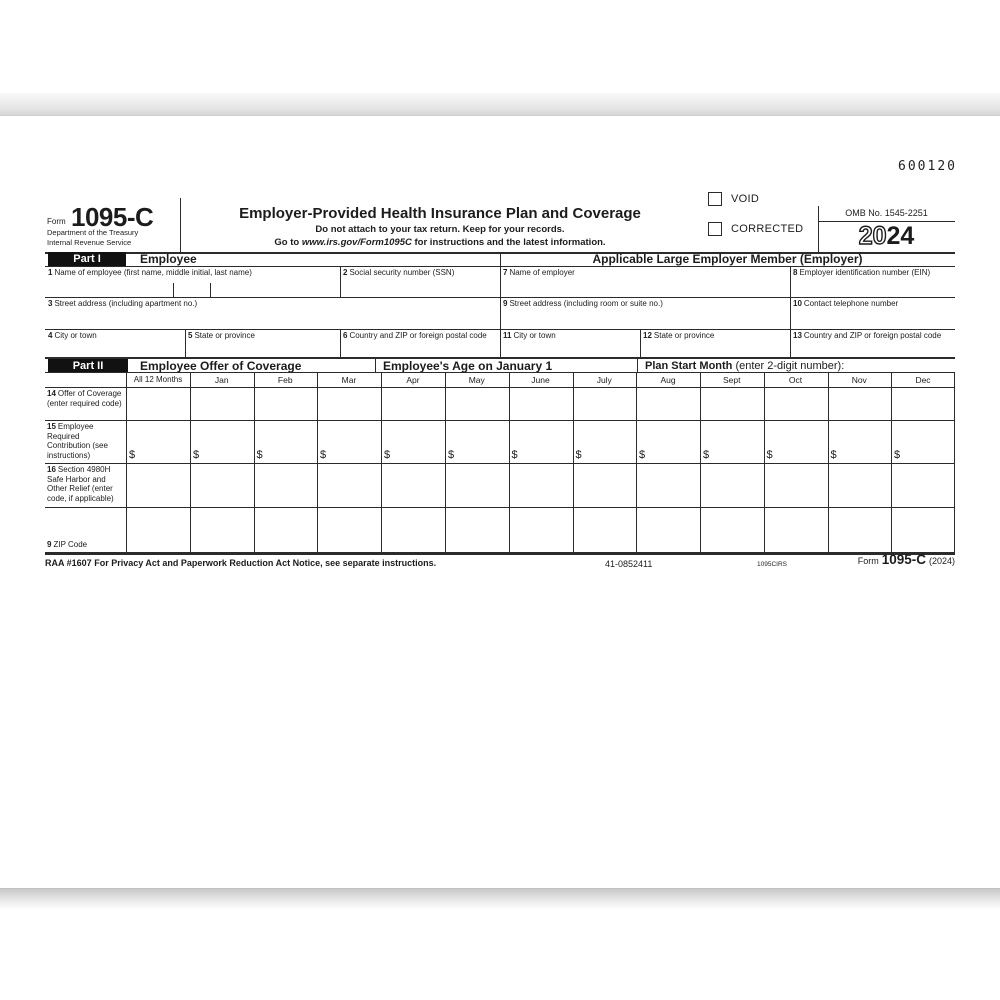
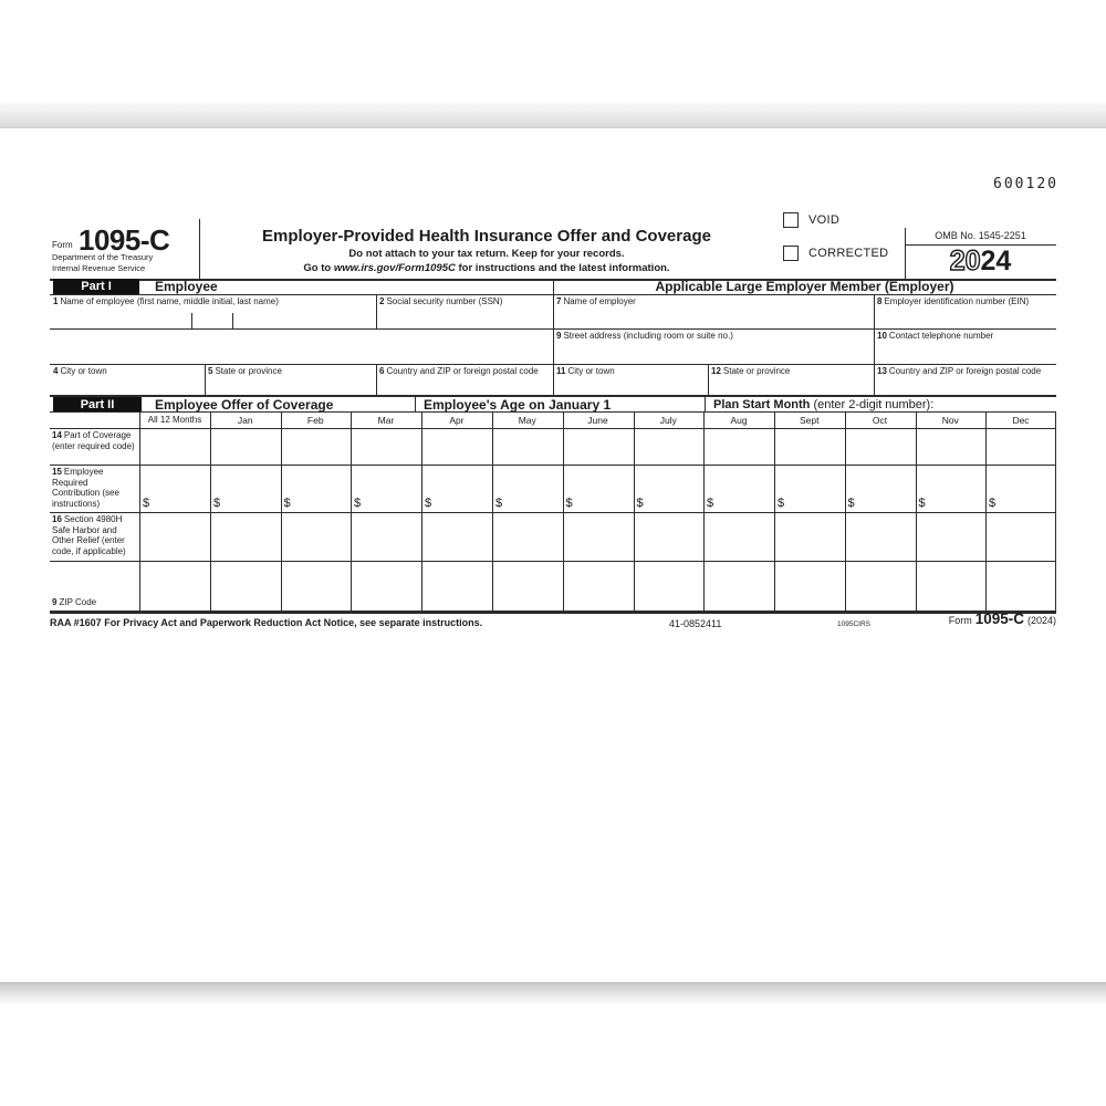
  600120
  Form
  1095-C
  Department of the Treasury
  Internal Revenue Service
- Employer-Provided Health Insurance Plan and Coverage
+ Employer-Provided Health Insurance Offer and Coverage
  Do not attach to your tax return. Keep for your records.
  Go to www.irs.gov/Form1095C for instructions and the latest information.
  VOID
  CORRECTED
  OMB No. 1545-2251
  2024
  Part I
  Employee
  Applicable Large Employer Member (Employer)
  1 Name of employee (first name, middle initial, last name)
  2 Social security number (SSN)
  7 Name of employer
  8 Employer identification number (EIN)
- 3 Street address (including apartment no.)
  9 Street address (including room or suite no.)
  10 Contact telephone number
  4 City or town
  5 State or province
  6 Country and ZIP or foreign postal code
  11 City or town
  12 State or province
  13 Country and ZIP or foreign postal code
  Part II
  Employee Offer of Coverage
  Employee's Age on January 1
  Plan Start Month (enter 2-digit number):
  All 12 Months
  Jan
  Feb
  Mar
  Apr
  May
  June
  July
  Aug
  Sept
  Oct
  Nov
  Dec
- 14 Offer of Coverage (enter required code)
+ 14 Part of Coverage (enter required code)
  15 Employee Required Contribution (see instructions)
  16 Section 4980H Safe Harbor and Other Relief (enter code, if applicable)
  9 ZIP Code
  $
  $
  $
  $
  $
  $
  $
  $
  $
  $
  $
  $
  $
  RAA #1607 For Privacy Act and Paperwork Reduction Act Notice, see separate instructions.
  41-0852411
  Form
  1095-C
  (2024)
